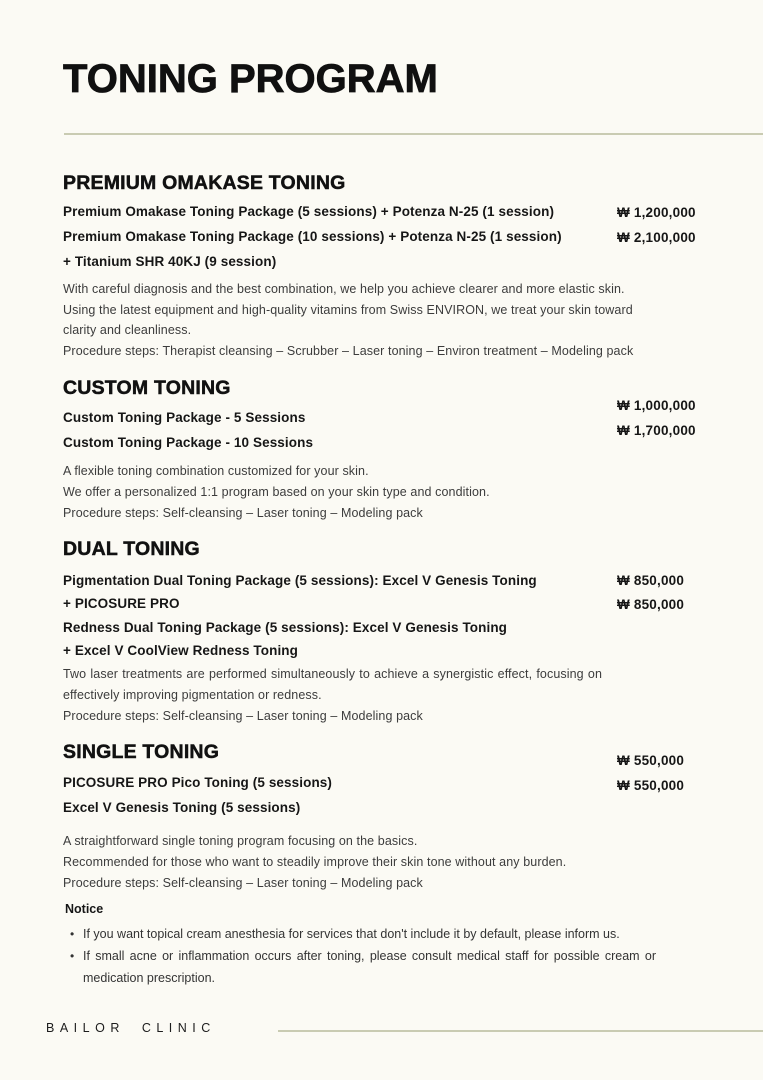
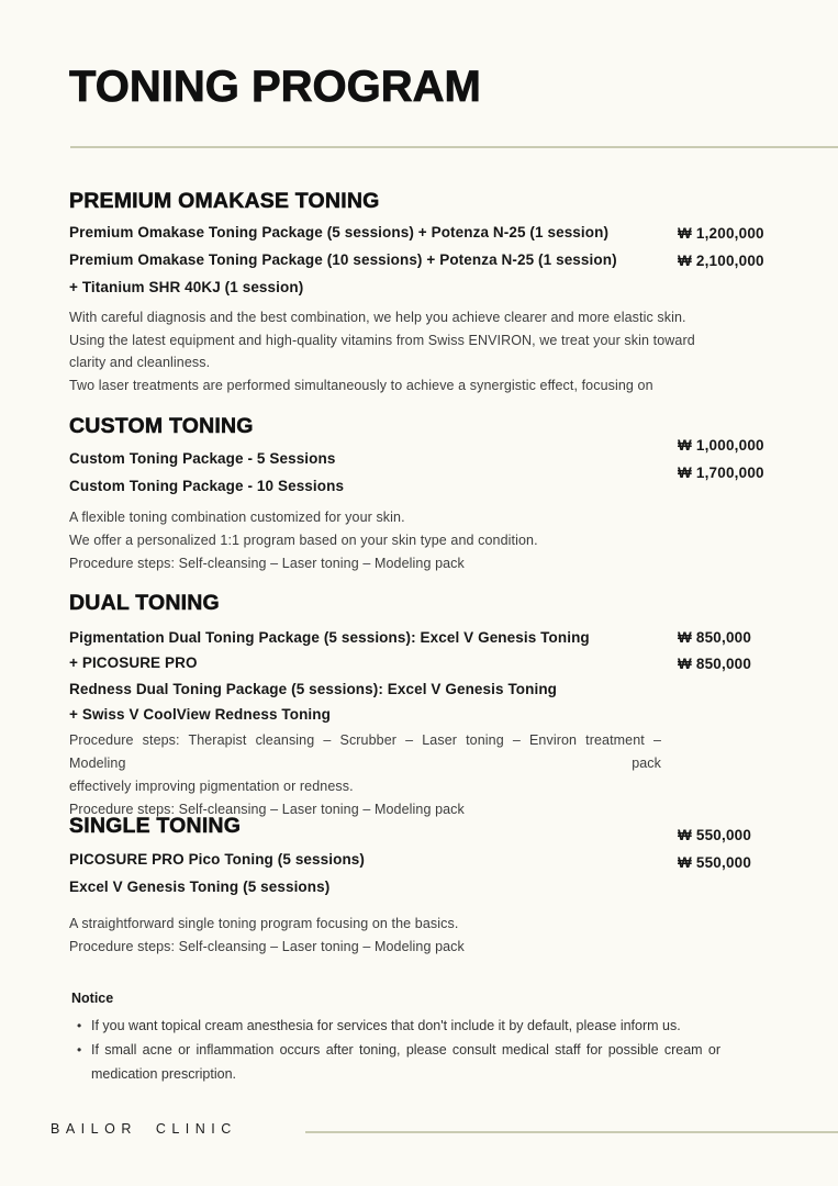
  TONING PROGRAM
  PREMIUM OMAKASE TONING
  Premium Omakase Toning Package (5 sessions) + Potenza N-25 (1 session)
  Premium Omakase Toning Package (10 sessions) + Potenza N-25 (1 session)
- + Titanium SHR 40KJ (9 session)
+ + Titanium SHR 40KJ (1 session)
  ₩ 1,200,000
  ₩ 2,100,000
  With careful diagnosis and the best combination, we help you achieve clearer and more elastic skin.
  Using the latest equipment and high-quality vitamins from Swiss ENVIRON, we treat your skin toward
  clarity and cleanliness.
- Procedure steps: Therapist cleansing – Scrubber – Laser toning – Environ treatment – Modeling pack
+ Two laser treatments are performed simultaneously to achieve a synergistic effect, focusing on
  CUSTOM TONING
  Custom Toning Package - 5 Sessions
  Custom Toning Package - 10 Sessions
  ₩ 1,000,000
  ₩ 1,700,000
  A flexible toning combination customized for your skin.
  We offer a personalized 1:1 program based on your skin type and condition.
  Procedure steps: Self-cleansing – Laser toning – Modeling pack
  DUAL TONING
  Pigmentation Dual Toning Package (5 sessions): Excel V Genesis Toning
  + PICOSURE PRO
  Redness Dual Toning Package (5 sessions): Excel V Genesis Toning
- + Excel V CoolView Redness Toning
+ + Swiss V CoolView Redness Toning
  ₩ 850,000
  ₩ 850,000
- Two laser treatments are performed simultaneously to achieve a synergistic effect, focusing on
+ Procedure steps: Therapist cleansing – Scrubber – Laser toning – Environ treatment – Modeling pack
  effectively improving pigmentation or redness.
  Procedure steps: Self-cleansing – Laser toning – Modeling pack
  SINGLE TONING
  PICOSURE PRO Pico Toning (5 sessions)
  Excel V Genesis Toning (5 sessions)
  ₩ 550,000
  ₩ 550,000
  A straightforward single toning program focusing on the basics.
- Recommended for those who want to steadily improve their skin tone without any burden.
  Procedure steps: Self-cleansing – Laser toning – Modeling pack
  Notice
  •
  If you want topical cream anesthesia for services that don't include it by default, please inform us.
  •
  If small acne or inflammation occurs after toning, please consult medical staff for possible cream or
  medication prescription.
  BAILOR CLINIC
